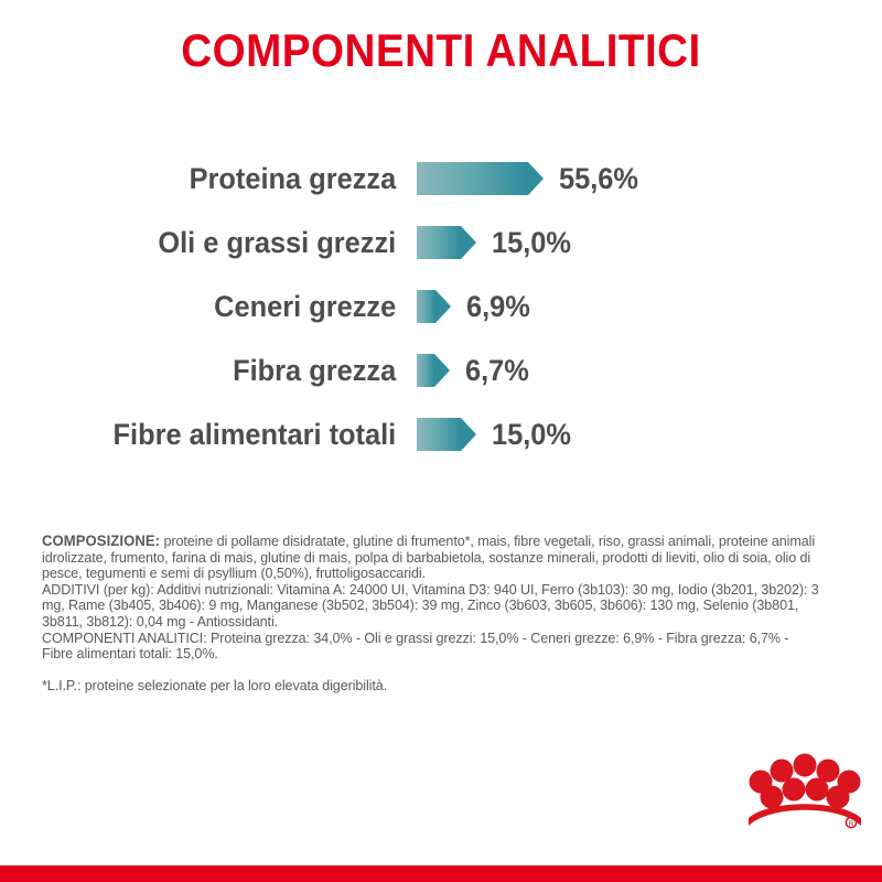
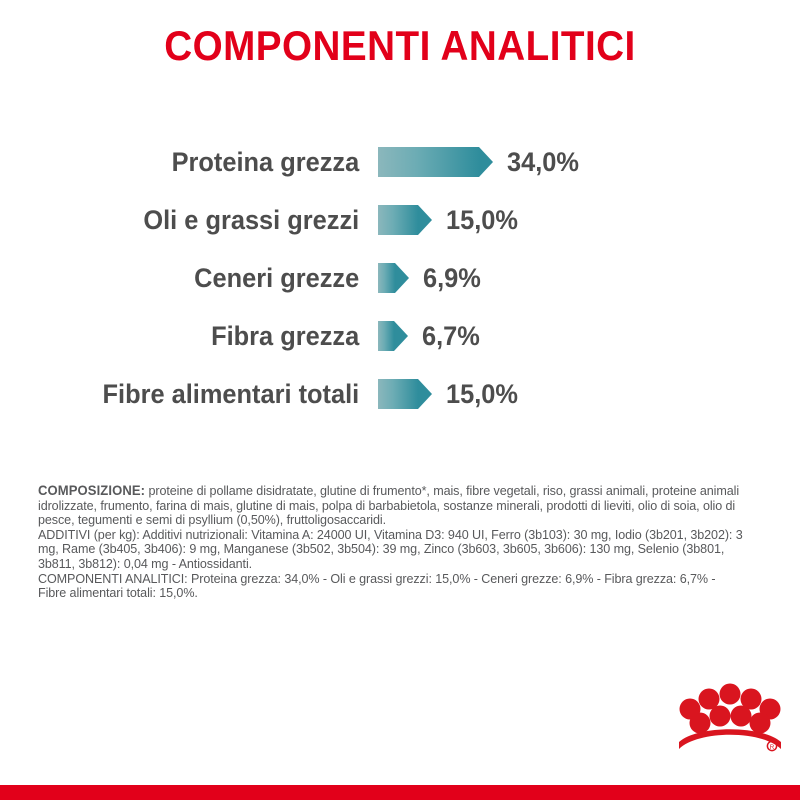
  COMPONENTI ANALITICI
  Proteina grezza
- 55,6%
+ 34,0%
  Oli e grassi grezzi
  15,0%
  Ceneri grezze
  6,9%
  Fibra grezza
  6,7%
  Fibre alimentari totali
  15,0%
  COMPOSIZIONE: proteine di pollame disidratate, glutine di frumento*, mais, fibre vegetali, riso, grassi animali, proteine animali idrolizzate, frumento, farina di mais, glutine di mais, polpa di barbabietola, sostanze minerali, prodotti di lieviti, olio di soia, olio di pesce, tegumenti e semi di psyllium (0,50%), fruttoligosaccaridi.
  ADDITIVI (per kg): Additivi nutrizionali: Vitamina A: 24000 UI, Vitamina D3: 940 UI, Ferro (3b103): 30 mg, Iodio (3b201, 3b202): 3 mg, Rame (3b405, 3b406): 9 mg, Manganese (3b502, 3b504): 39 mg, Zinco (3b603, 3b605, 3b606): 130 mg, Selenio (3b801, 3b811, 3b812): 0,04 mg - Antiossidanti.
  COMPONENTI ANALITICI: Proteina grezza: 34,0% - Oli e grassi grezzi: 15,0% - Ceneri grezze: 6,9% - Fibra grezza: 6,7% - Fibre alimentari totali: 15,0%.
- *L.I.P.: proteine selezionate per la loro elevata digeribilità.
